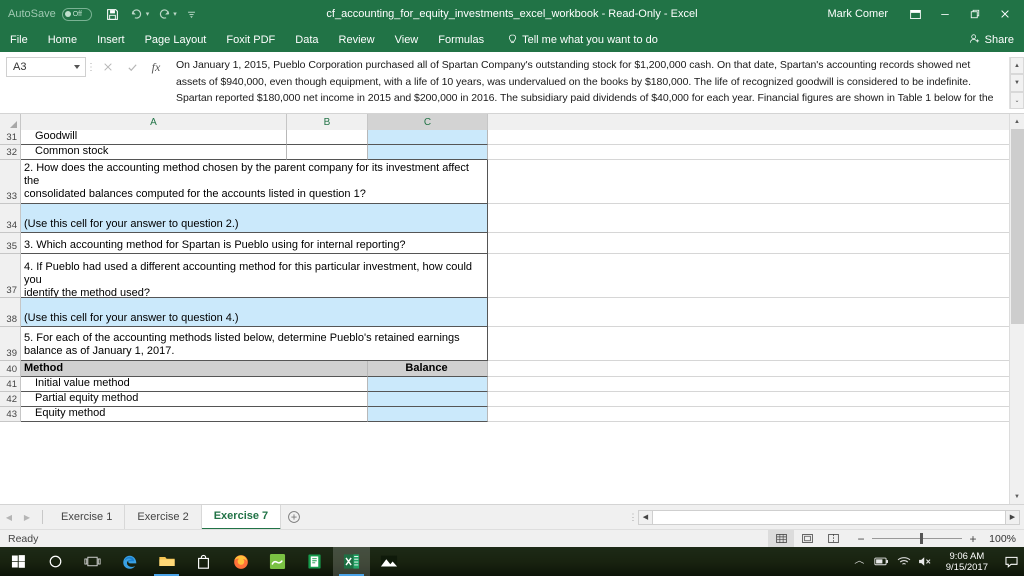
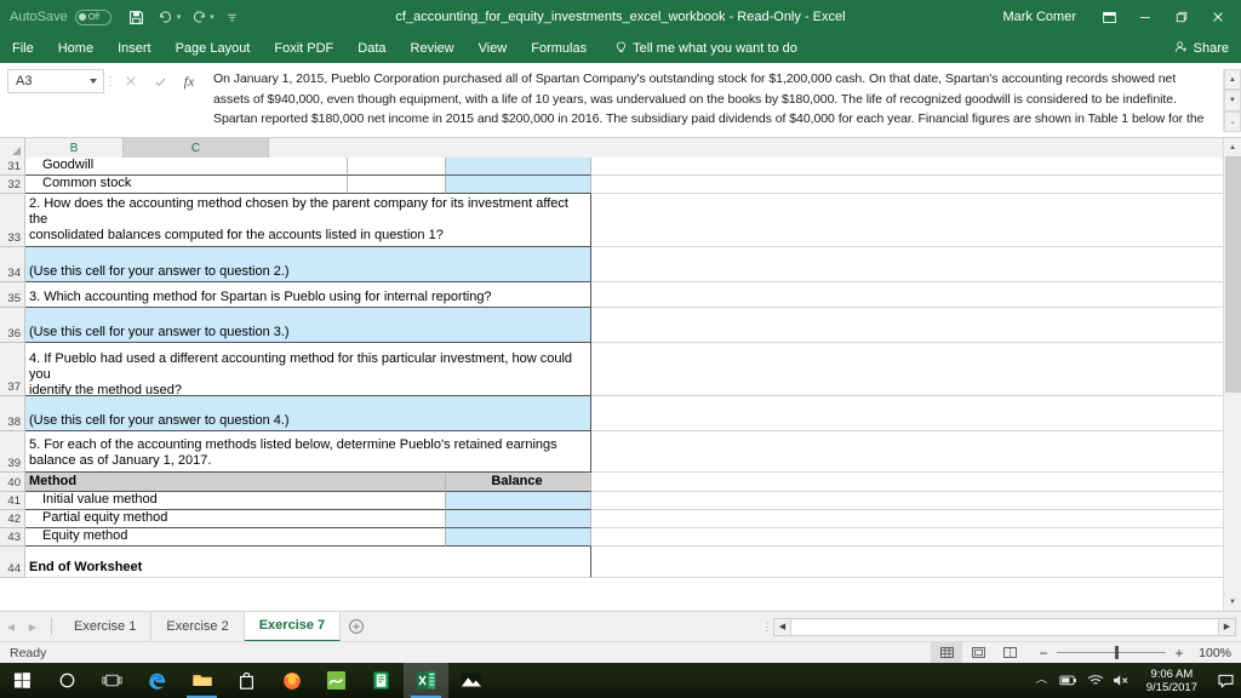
  AutoSave
  cf_accounting_for_equity_investments_excel_workbook - Read-Only - Excel
  Mark Comer
  File
  Home
  Insert
  Page Layout
  Foxit PDF
  Data
  Review
  View
  Formulas
  Tell me what you want to do
  Share
  A3
  ⋮
  fx
  On January 1, 2015, Pueblo Corporation purchased all of Spartan Company's outstanding stock for $1,200,000 cash. On that date, Spartan's accounting records showed net
  assets of $940,000, even though equipment, with a life of 10 years, was undervalued on the books by $180,000. The life of recognized goodwill is considered to be indefinite.
  Spartan reported $180,000 net income in 2015 and $200,000 in 2016. The subsidiary paid dividends of $40,000 for each year. Financial figures are shown in Table 1 below for the
- A
  B
  C
  31
  Goodwill
  32
  Common stock
  33
  2. How does the accounting method chosen by the parent company for its investment affect the
  consolidated balances computed for the accounts listed in question 1?
  34
  (Use this cell for your answer to question 2.)
  35
  3. Which accounting method for Spartan is Pueblo using for internal reporting?
+ 36
+ (Use this cell for your answer to question 3.)
  37
  4. If Pueblo had used a different accounting method for this particular investment, how could you
  identify the method used?
  38
  (Use this cell for your answer to question 4.)
  39
  5. For each of the accounting methods listed below, determine Pueblo's retained earnings
  balance as of January 1, 2017.
  40
  Method
  Balance
  41
  Initial value method
  42
  Partial equity method
  43
  Equity method
+ 44
+ End of Worksheet
  ◀
  ▶
  Exercise 1
  Exercise 2
  Exercise 7
  ⋮
  Ready
  −
  +
  100%
  ︿
  9:06 AM
  9/15/2017
